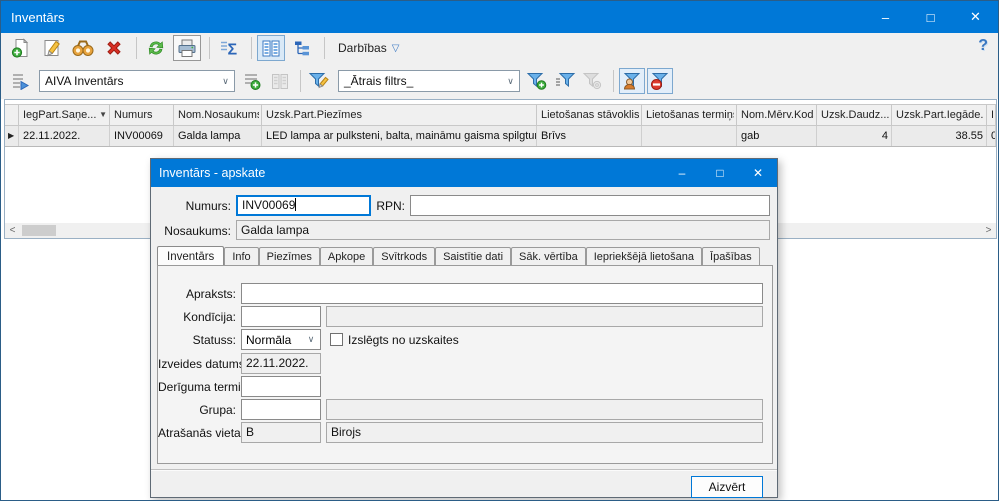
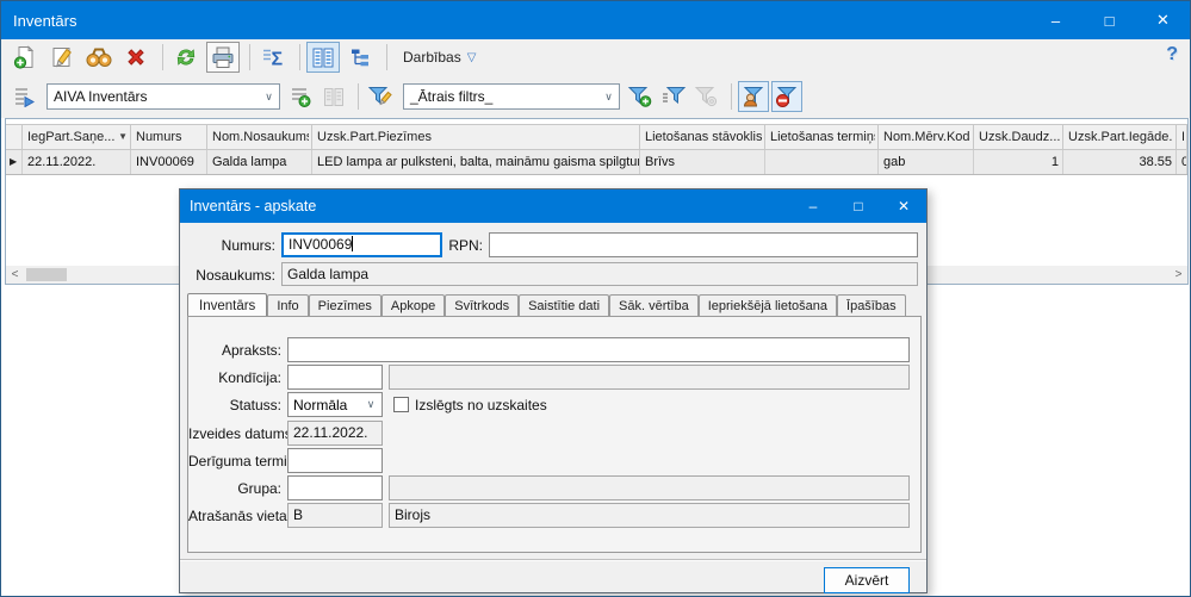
  Inventārs
  –
  □
  ✕
  Σ
  Darbības
  ▽
  ?
  AIVA Inventārs
  ∨
  _Ātrais filtrs_
  ∨
  IegPart.Saņe...
  ▼
  Numurs
  Nom.Nosaukum
  Uzsk.Part.Piezīmes
  Lietošanas stāvoklis
  Lietošanas termiņ
  Nom.Mērv.Kod
  Uzsk.Daudz...
  Uzsk.Part.Iegāde.
  I
  ▶
  22.11.2022.
  INV00069
  Galda lampa
  LED lampa ar pulksteni, balta, maināmu gaisma spilgtu
  Brīvs
  gab
- 4
+ 1
  38.55
  0
  <
  >
  Inventārs - apskate
  –
  □
  ✕
  Numurs:
  INV00069
  RPN:
  Nosaukums:
  Galda lampa
  Inventārs
  Info
  Piezīmes
  Apkope
  Svītrkods
  Saistītie dati
  Sāk. vērtība
  Iepriekšējā lietošana
  Īpašības
  Apraksts:
  Kondīcija:
  Statuss:
  Normāla
  ∨
  Izslēgts no uzskaites
  Izveides datum
  22.11.2022.
  Derīguma termi
  Grupa:
  Atrašanās vieta
  B
  Birojs
  Aizvērt
